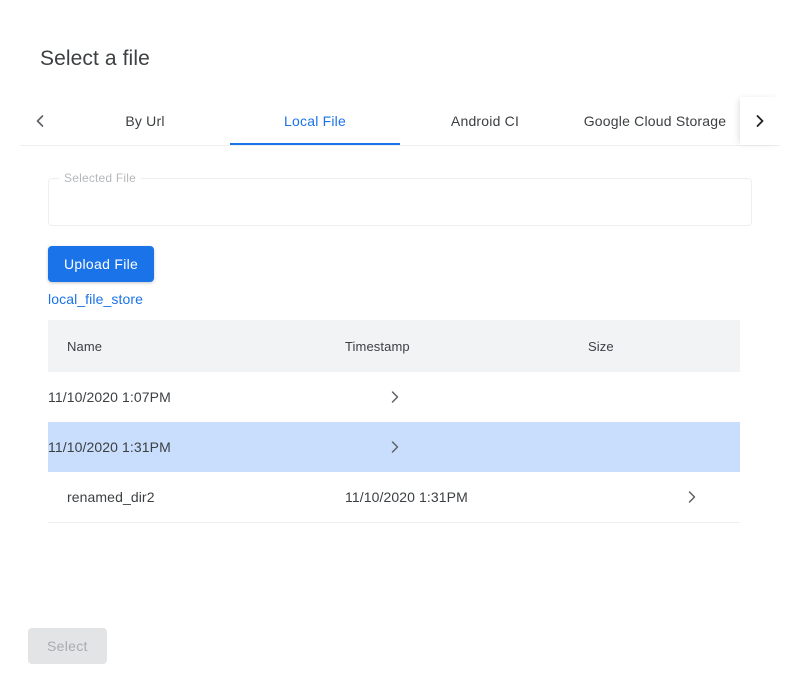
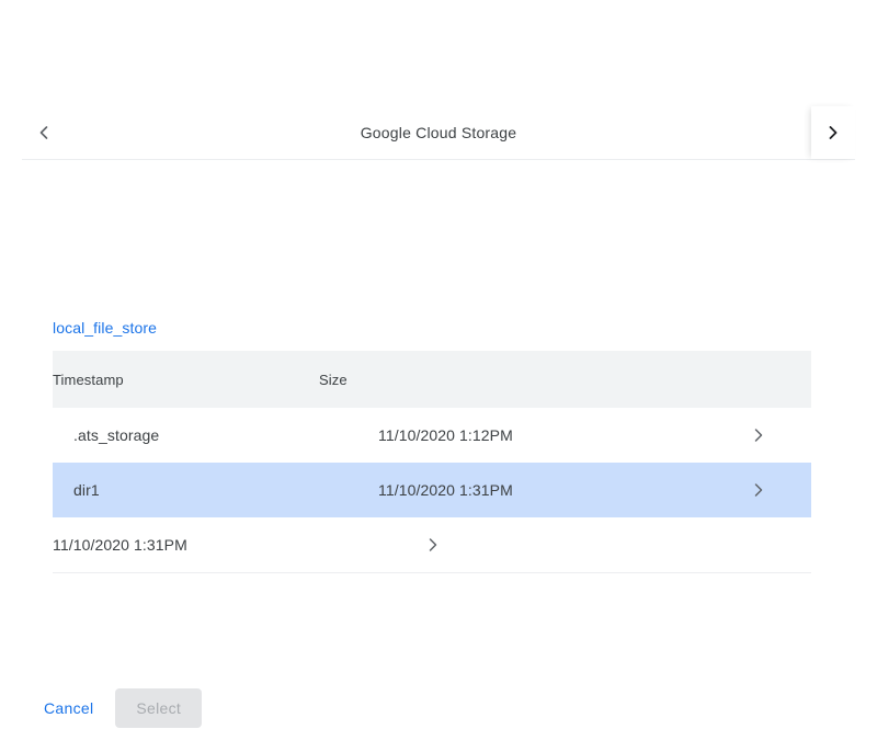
- Select a file
- By Url
- Local File
- Android CI
  Google Cloud Storage
- Selected File
- Upload File
  local_file_store
- Name
  Timestamp
  Size
+ .ats_storage
- 11/10/2020 1:07PM
+ 11/10/2020 1:12PM
+ dir1
  11/10/2020 1:31PM
- renamed_dir2
  11/10/2020 1:31PM
+ Cancel
  Select
